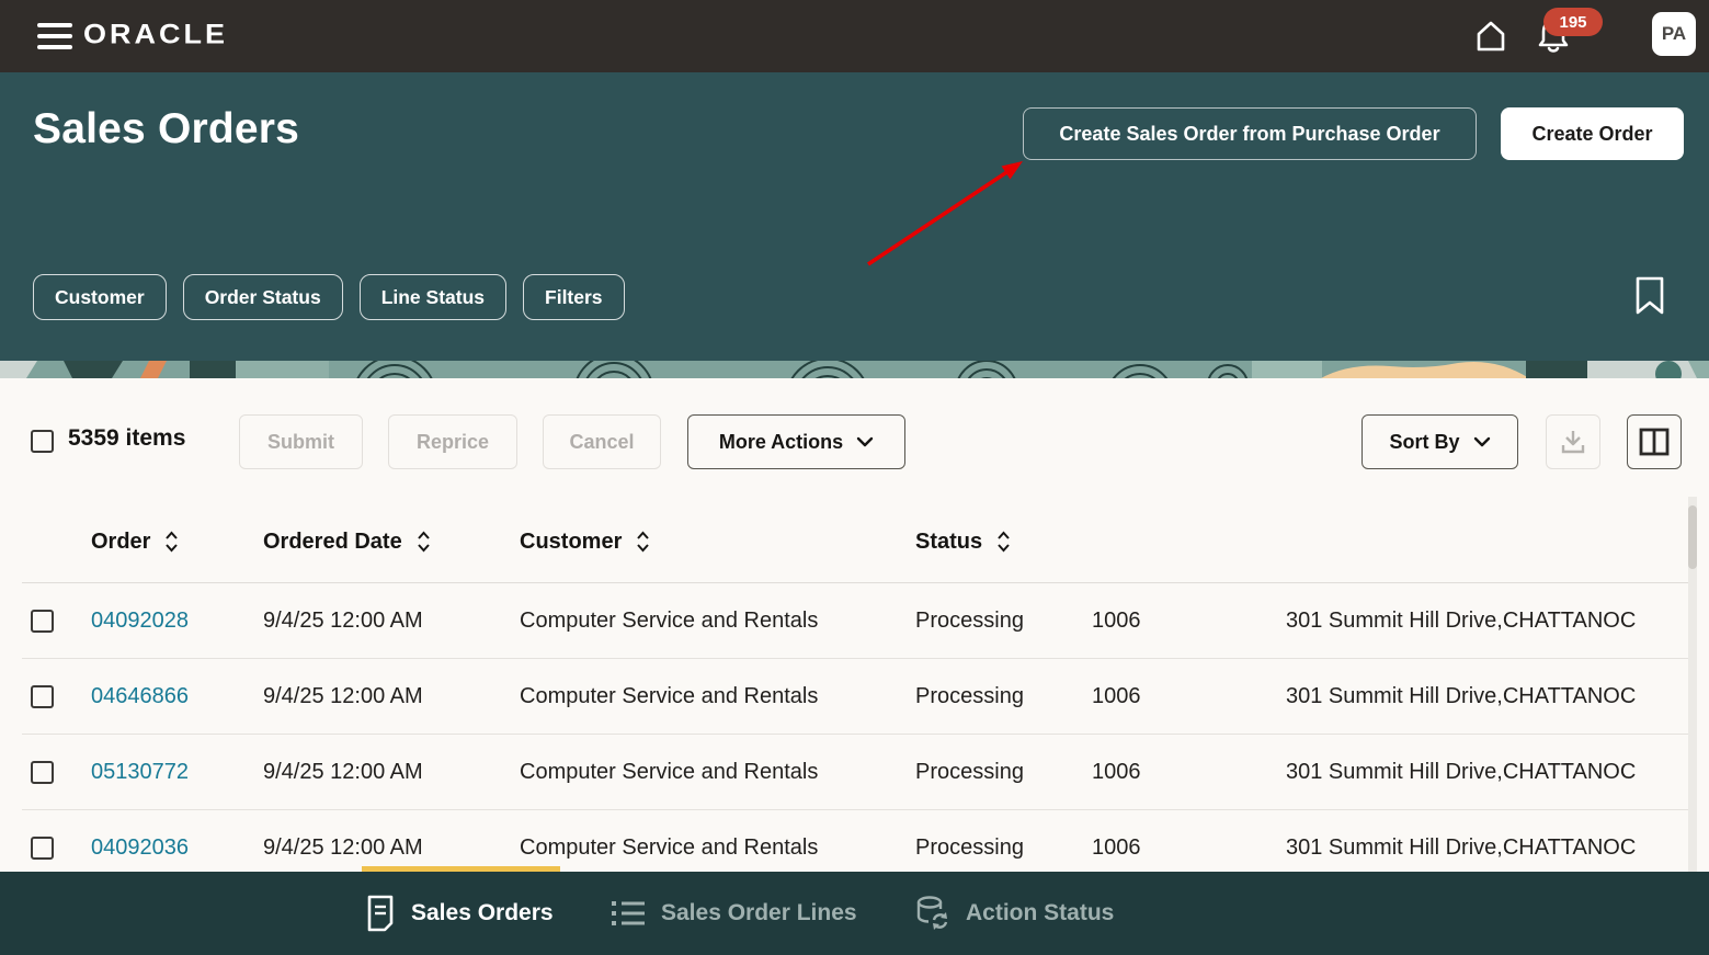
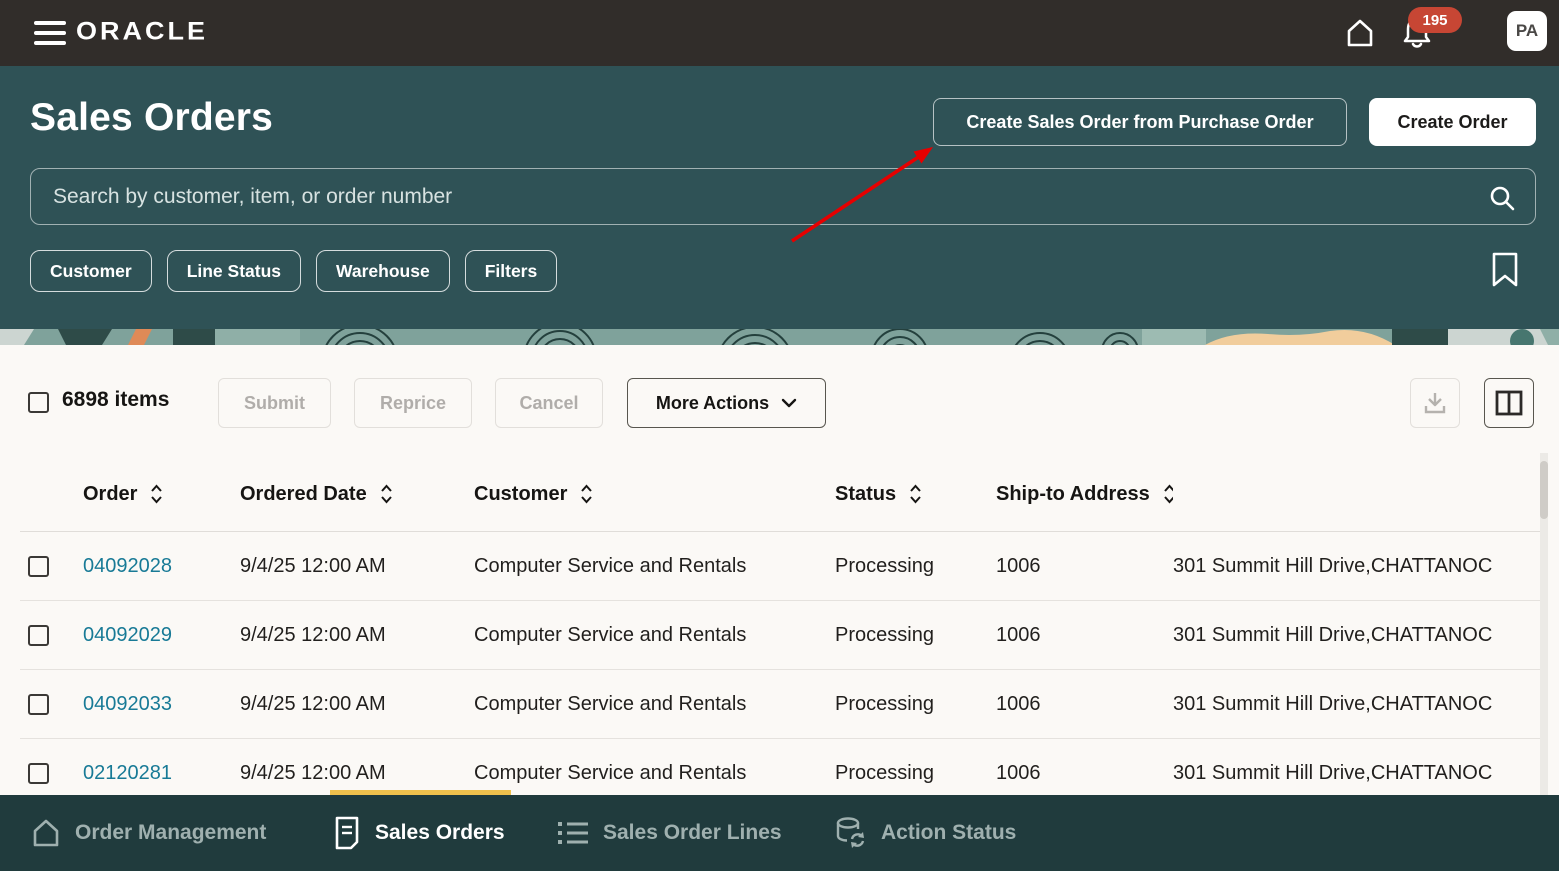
  ORACLE
  195
  PA
  Sales Orders
  Create Sales Order from Purchase Order
  Create Order
+ Search by customer, item, or order number
  Customer
- Order Status
  Line Status
+ Warehouse
  Filters
- 5359 items
+ 6898 items
  Submit
  Reprice
  Cancel
  More Actions
- Sort By
  Order
  Ordered Date
  Customer
  Status
+ Ship-to Address
  04092028
  9/4/25 12:00 AM
  Computer Service and Rentals
  Processing
  1006
  301 Summit Hill Drive,CHATTANOC
- 04646866
+ 04092029
  9/4/25 12:00 AM
  Computer Service and Rentals
  Processing
  1006
  301 Summit Hill Drive,CHATTANOC
- 05130772
+ 04092033
  9/4/25 12:00 AM
  Computer Service and Rentals
  Processing
  1006
  301 Summit Hill Drive,CHATTANOC
- 04092036
+ 02120281
  9/4/25 12:00 AM
  Computer Service and Rentals
  Processing
  1006
  301 Summit Hill Drive,CHATTANOC
+ Order Management
  Sales Orders
  Sales Order Lines
  Action Status
